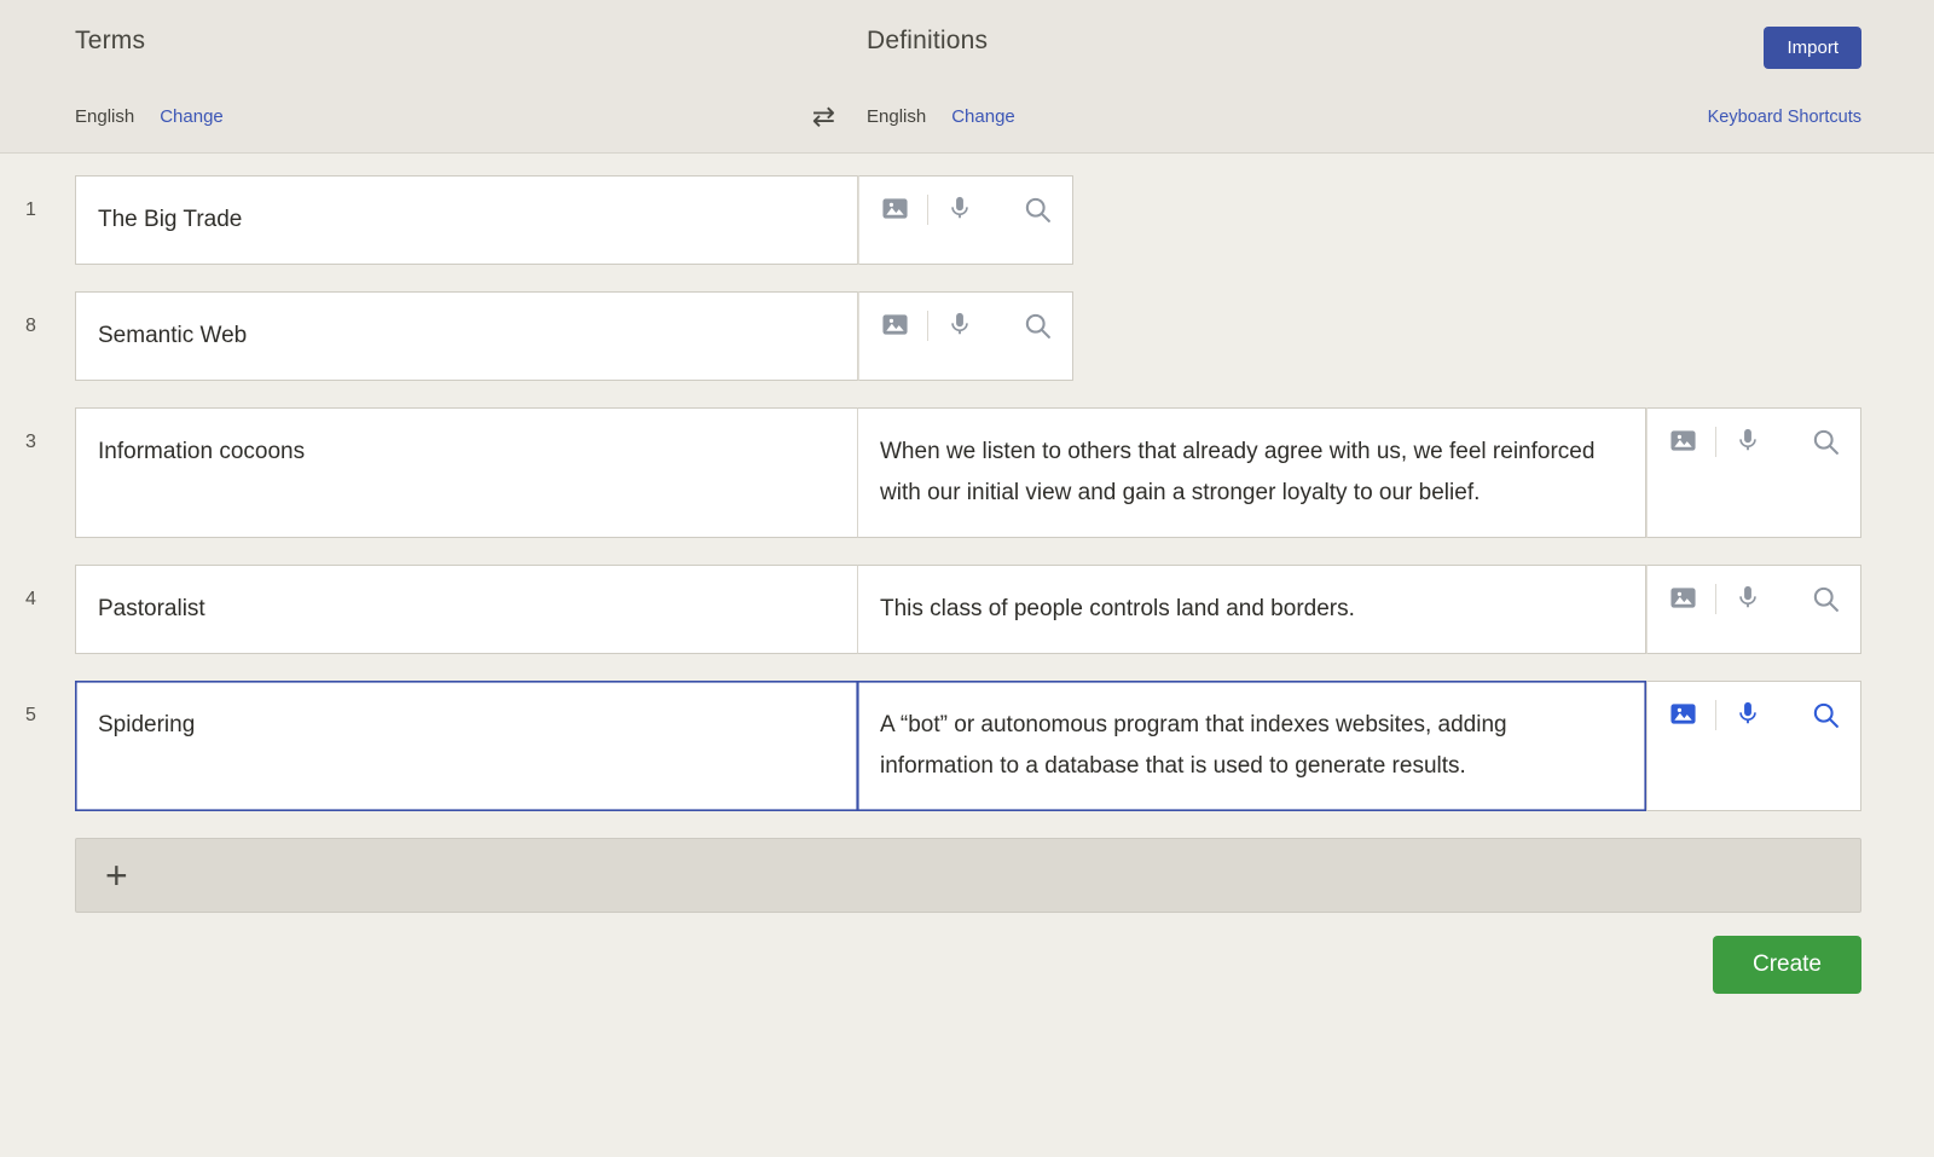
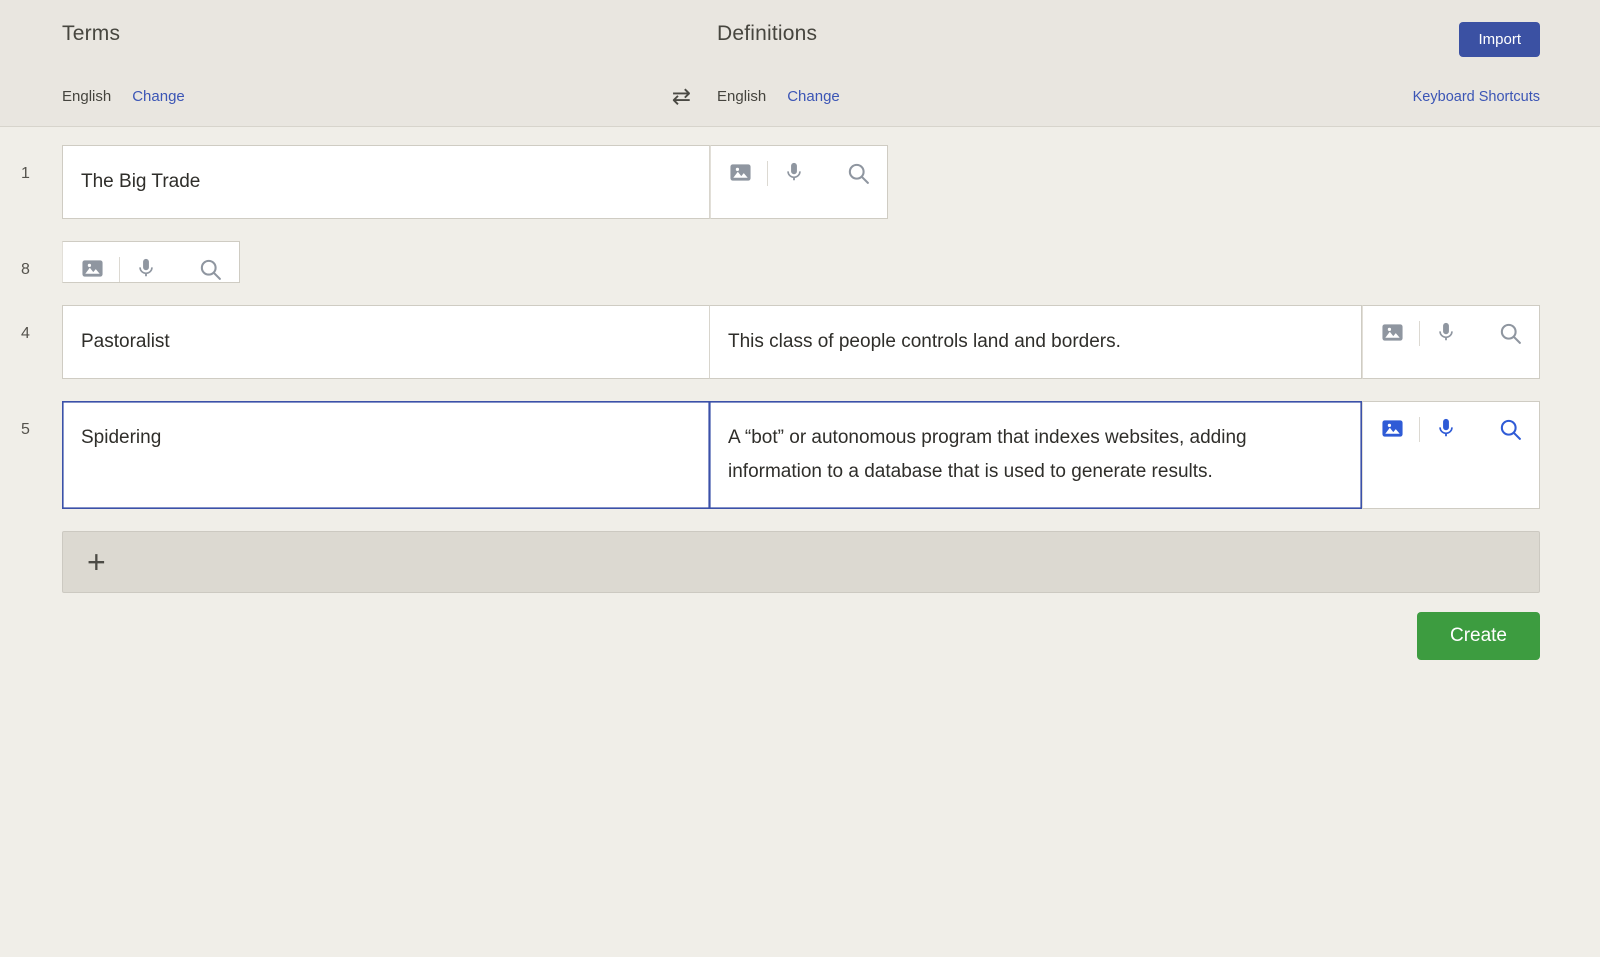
  Terms
  Definitions
  Import
  English
  Change
  ⇄
  English
  Change
  Keyboard Shortcuts
  1
  The Big Trade
  8
- Semantic Web
- 3
- Information cocoons
- When we listen to others that already agree with us, we feel reinforced with our initial view and gain a stronger loyalty to our belief.
  4
  Pastoralist
  This class of people controls land and borders.
  5
  Spidering
  A “bot” or autonomous program that indexes websites, adding information to a database that is used to generate results.
  +
  Create
